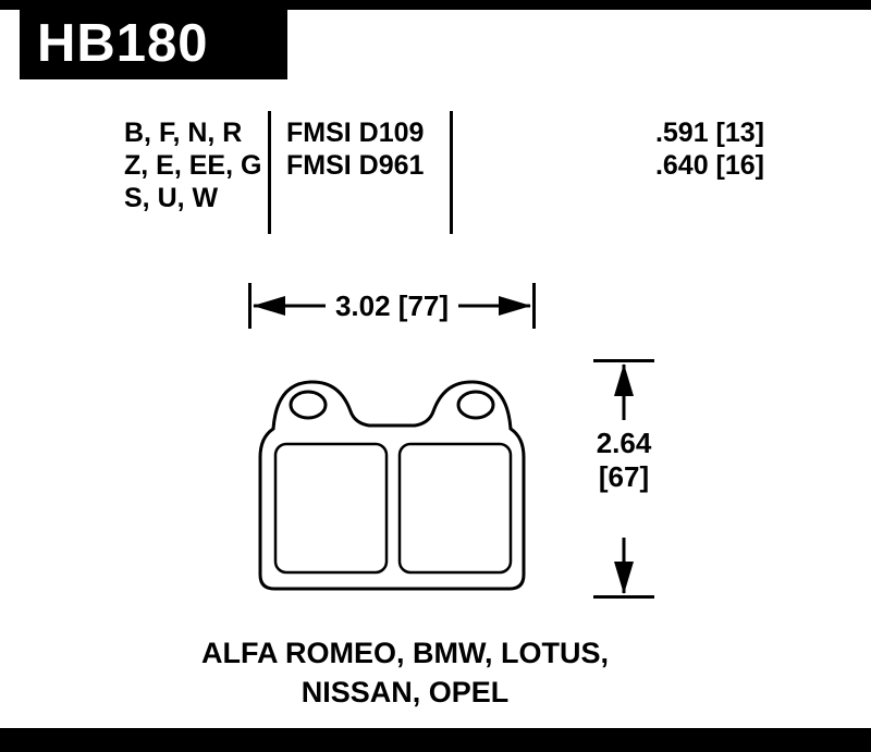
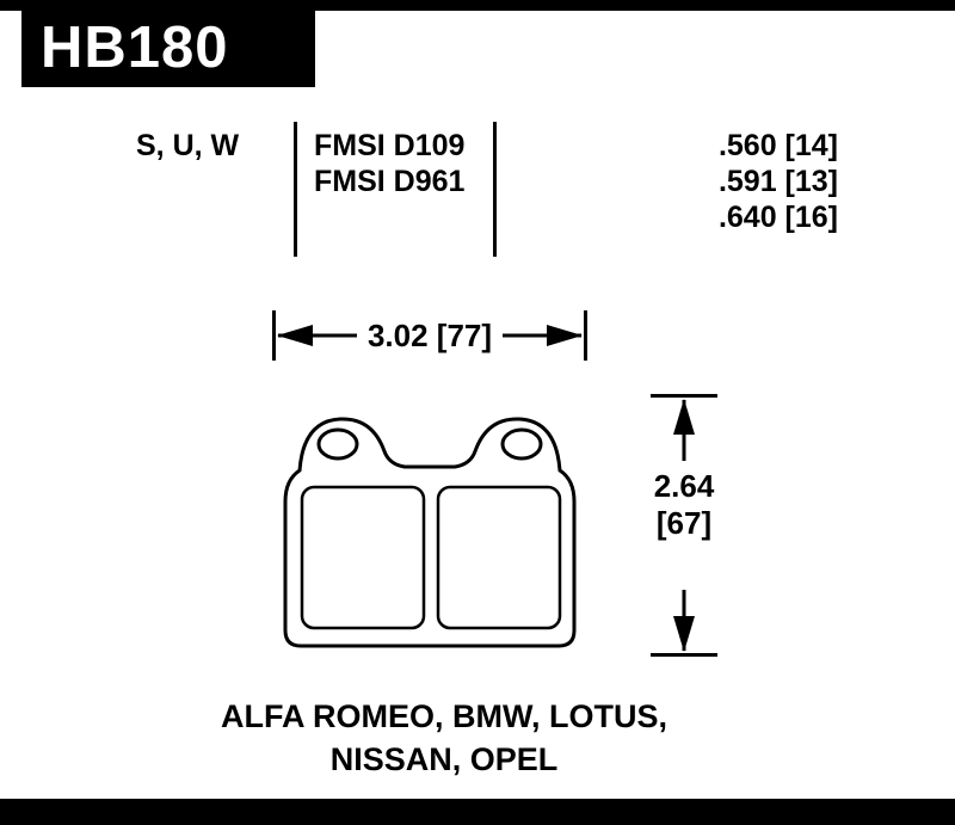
  HB180
- B, F, N, R
- Z, E, EE, G
  S, U, W
  FMSI D109
  FMSI D961
+ .560 [14]
  .591 [13]
  .640 [16]
  3.02 [77]
  2.64
  [67]
  ALFA ROMEO, BMW, LOTUS,
  NISSAN, OPEL
